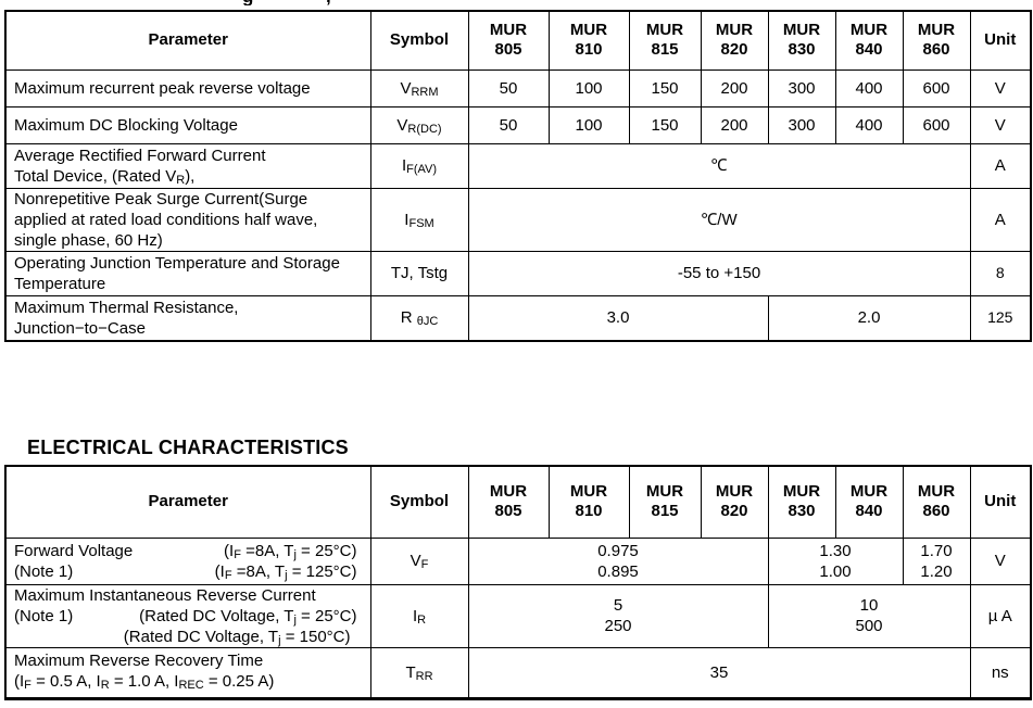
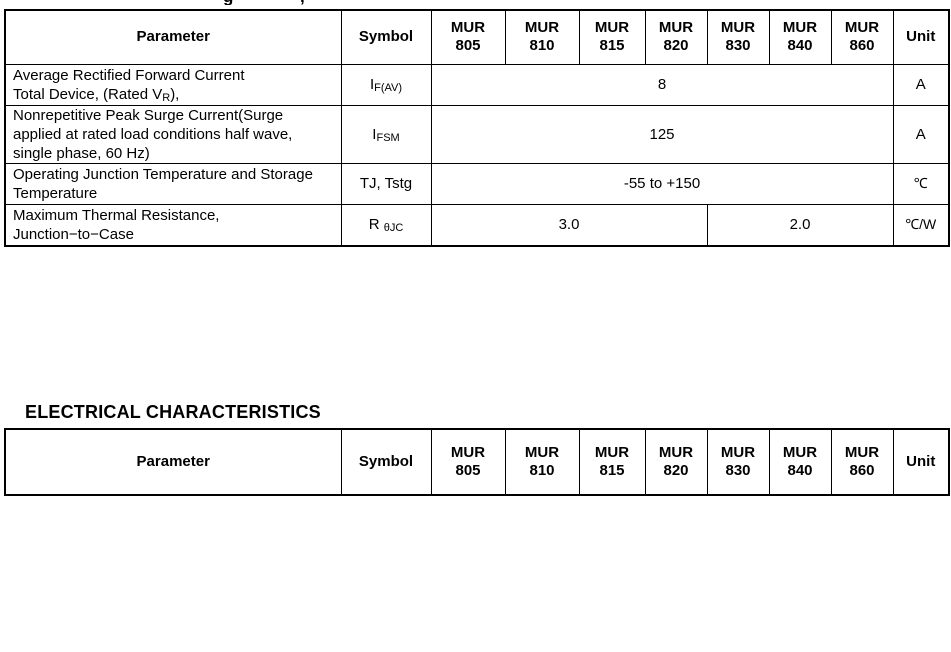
  Parameter	Symbol	MUR805	MUR810	MUR815	MUR820	MUR830	MUR840	MUR860	Unit
- Maximum recurrent peak reverse voltage	VRRM	50	100	150	200	300	400	600	V
- Maximum DC Blocking Voltage	VR(DC)	50	100	150	200	300	400	600	V
- Average Rectified Forward CurrentTotal Device, (Rated VR),	IF(AV)	℃	A
+ Average Rectified Forward CurrentTotal Device, (Rated VR),	IF(AV)	8	A
- Nonrepetitive Peak Surge Current(Surgeapplied at rated load conditions half wave,single phase, 60 Hz)	IFSM	℃/W	A
+ Nonrepetitive Peak Surge Current(Surgeapplied at rated load conditions half wave,single phase, 60 Hz)	IFSM	125	A
- Operating Junction Temperature and StorageTemperature	TJ, Tstg	-55 to +150	8
+ Operating Junction Temperature and StorageTemperature	TJ, Tstg	-55 to +150	℃
- Maximum Thermal Resistance,Junction−to−Case	R θJC	3.0	2.0	125
+ Maximum Thermal Resistance,Junction−to−Case	R θJC	3.0	2.0	℃/W
  ELECTRICAL CHARACTERISTICS
  Parameter	Symbol	MUR805	MUR810	MUR815	MUR820	MUR830	MUR840	MUR860	Unit
- Forward Voltage (IF =8A, Tj = 25°C)(Note 1) (IF =8A, Tj = 125°C)	VF	0.9750.895	1.301.00	1.701.20	V
- Maximum Instantaneous Reverse Current(Note 1) (Rated DC Voltage, Tj = 25°C)(Rated DC Voltage, Tj = 150°C)	IR	5250	10500	µ A
- Maximum Reverse Recovery Time(IF = 0.5 A, IR = 1.0 A, IREC = 0.25 A)	TRR	35	ns
